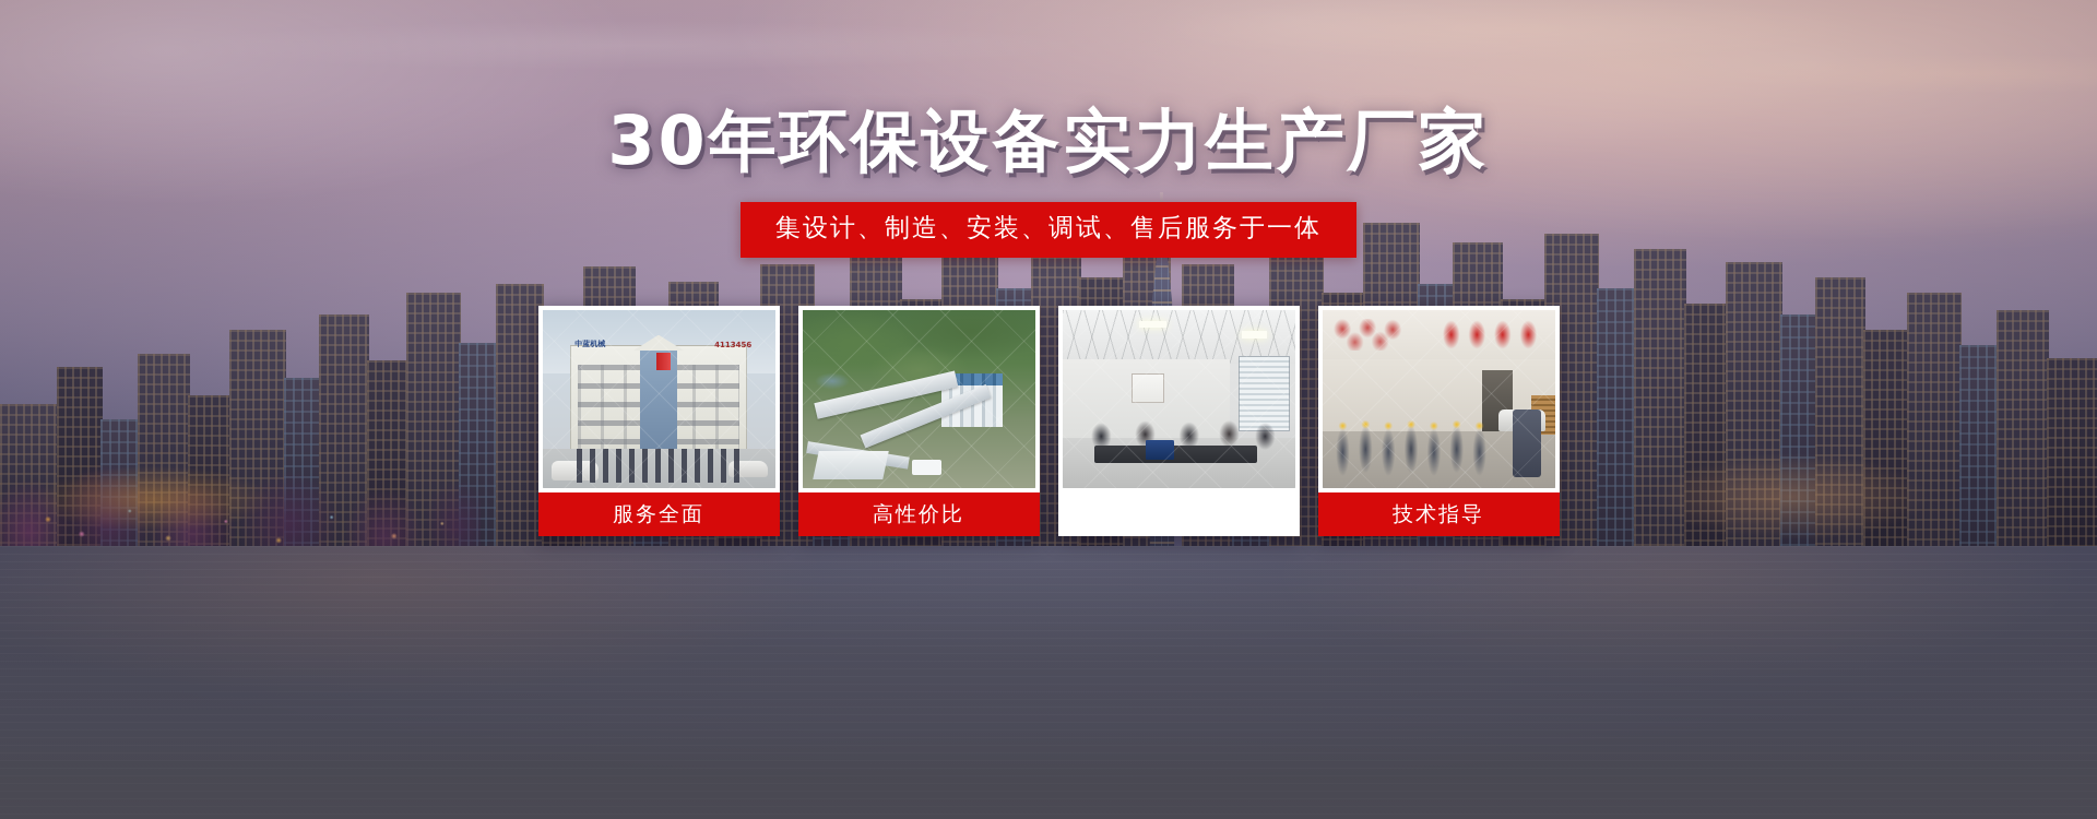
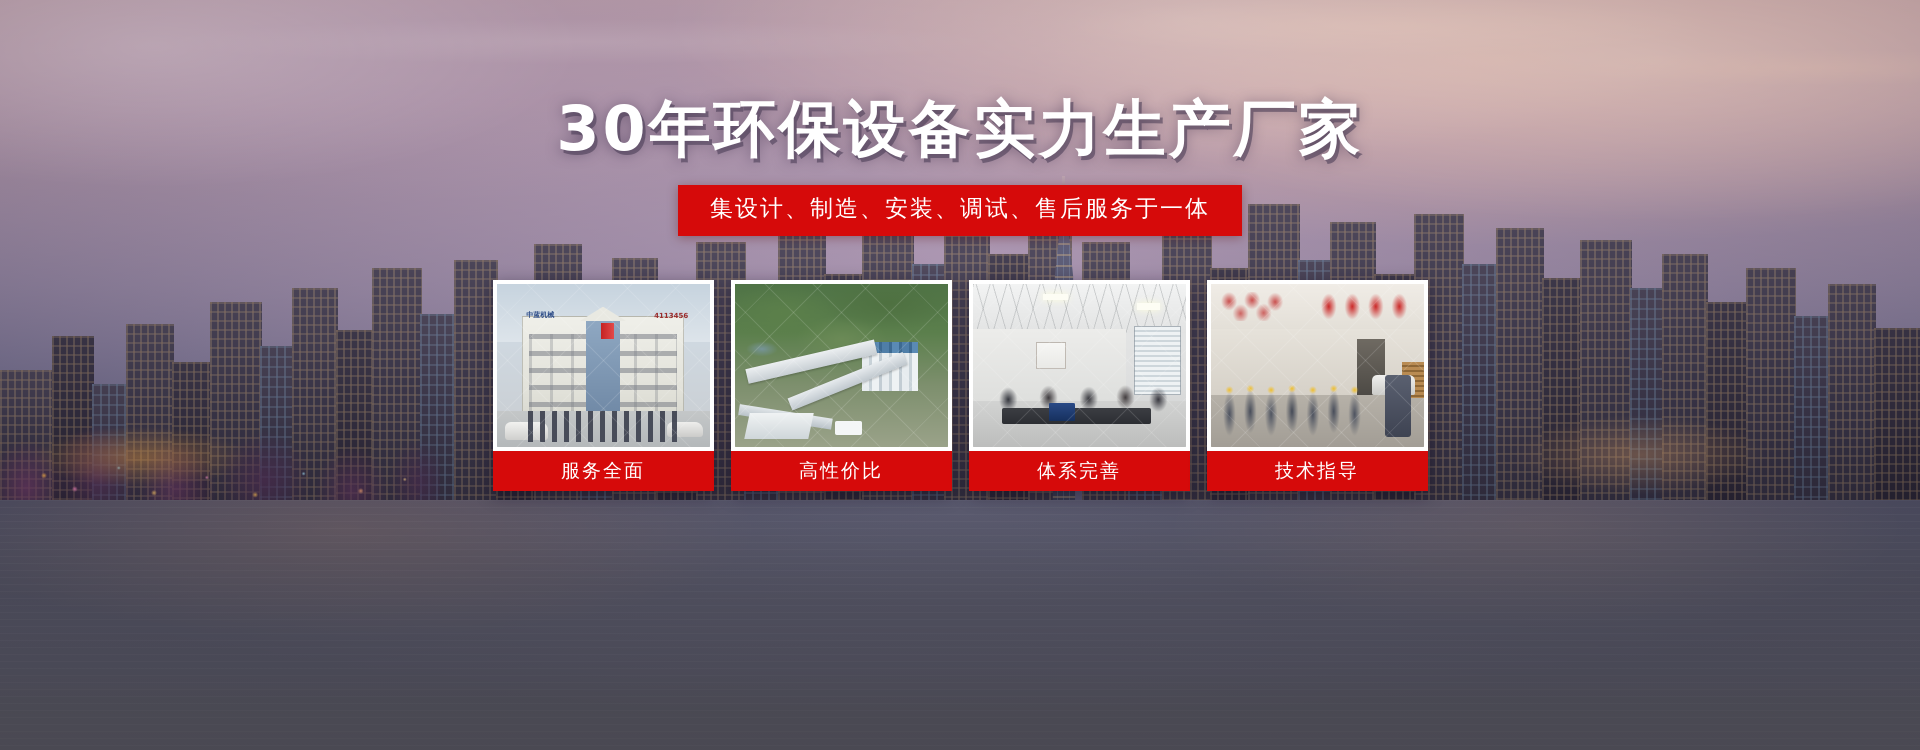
  30年环保设备实力生产厂家
  集设计、制造、安装、调试、售后服务于一体
  服务全面
  高性价比
+ 体系完善
  技术指导
